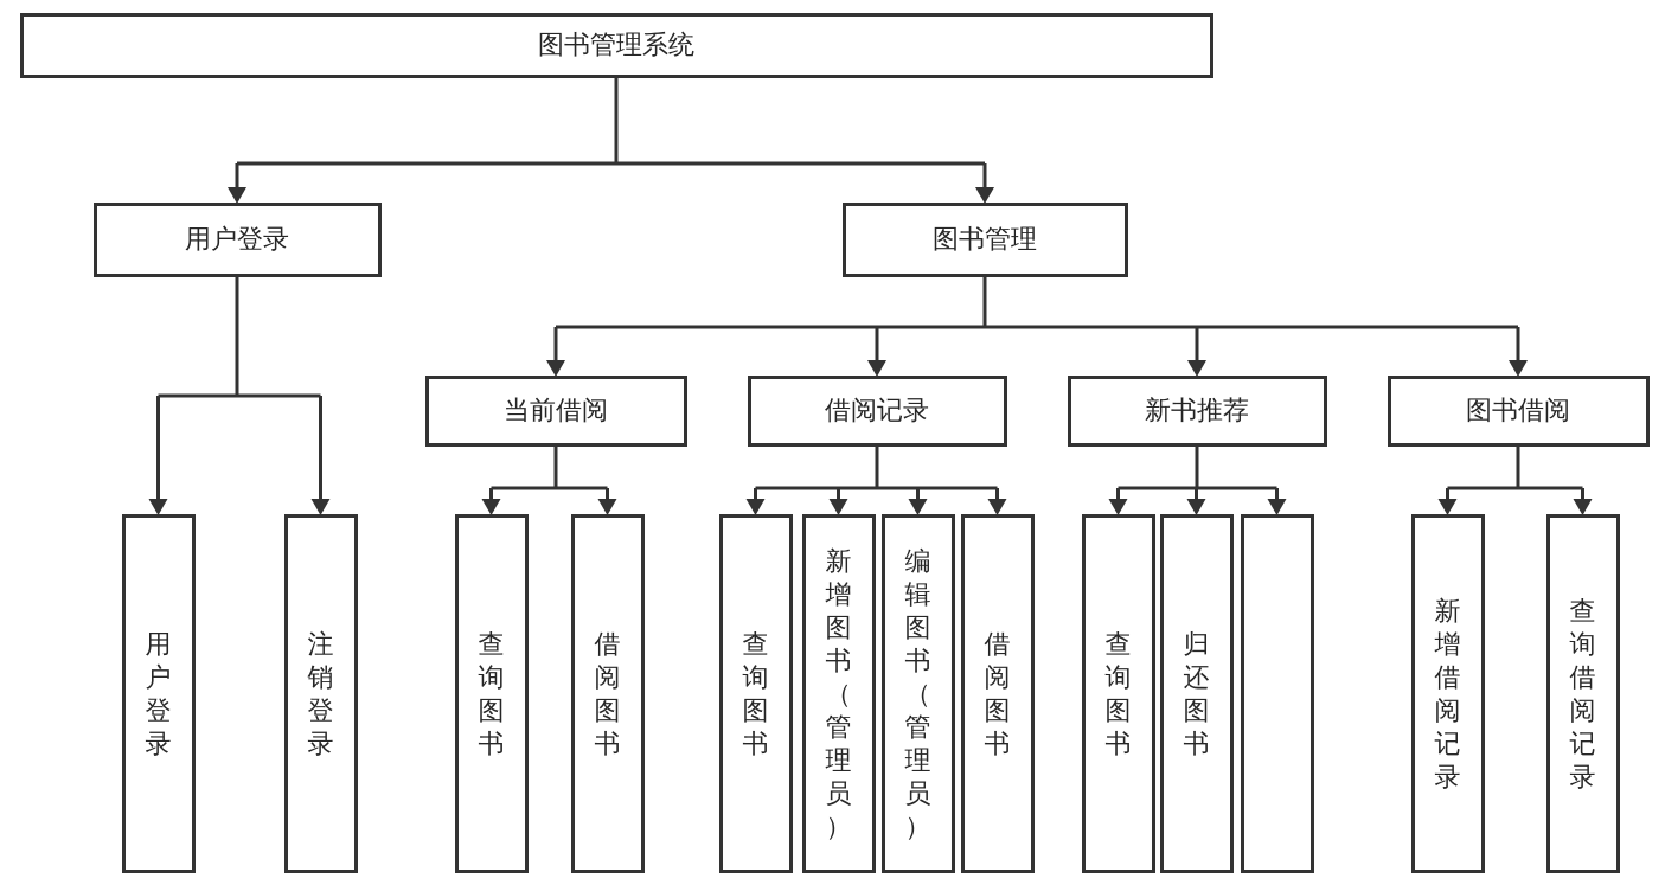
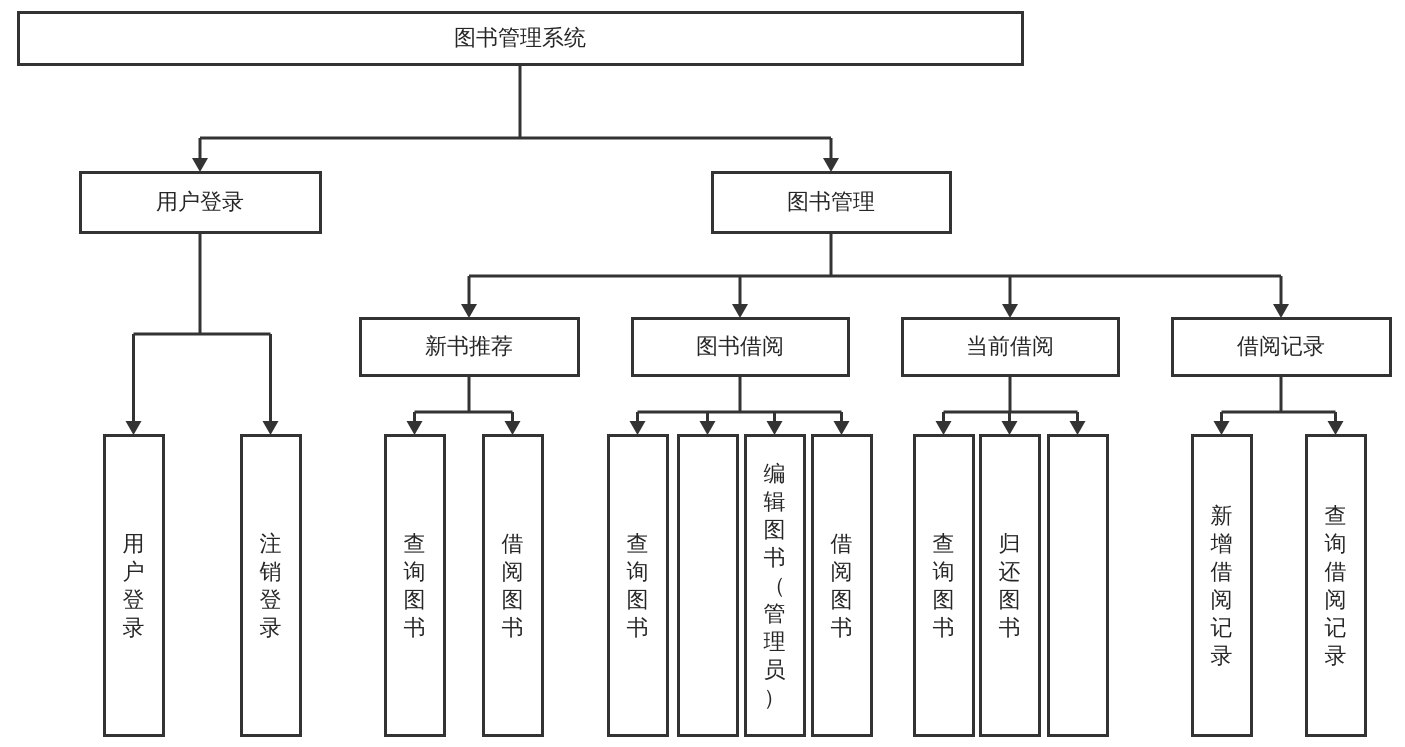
  图书管理系统
  用户登录
  图书管理
- 当前借阅
+ 新书推荐
- 借阅记录
+ 图书借阅
- 新书推荐
+ 当前借阅
- 图书借阅
+ 借阅记录
  用户登录
  注销登录
  查询图书
  借阅图书
  查询图书
- 新增图书（管理员）
  编辑图书（管理员）
  借阅图书
  查询图书
  归还图书
  新增借阅记录
  查询借阅记录
